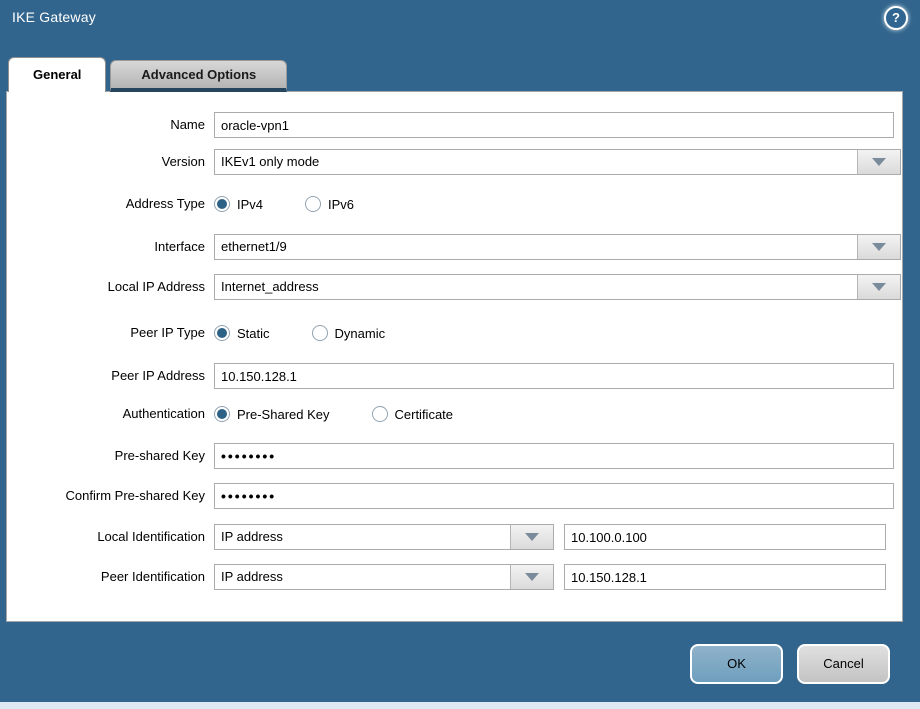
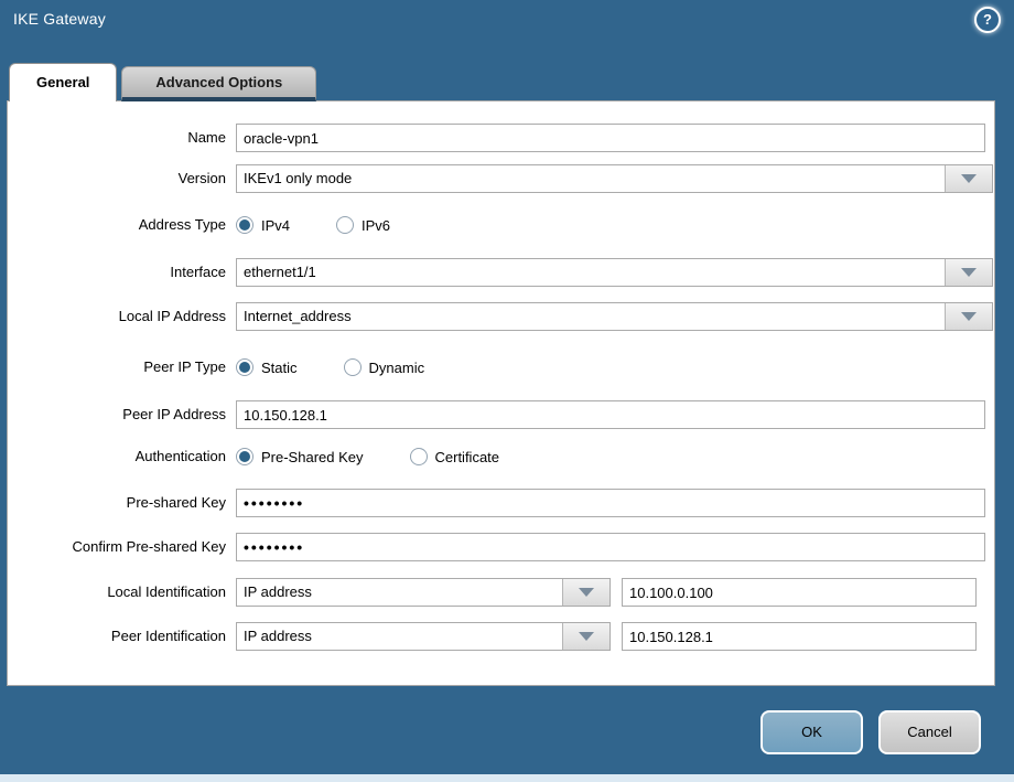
  IKE Gateway
  ?
  General
  Advanced Options
  Name
  oracle-vpn1
  Version
  IKEv1 only mode
  Address Type
  IPv4
  IPv6
  Interface
- ethernet1/9
+ ethernet1/1
  Local IP Address
  Internet_address
  Peer IP Type
  Static
  Dynamic
  Peer IP Address
  10.150.128.1
  Authentication
  Pre-Shared Key
  Certificate
  Pre-shared Key
  ••••••••
  Confirm Pre-shared Key
  ••••••••
  Local Identification
  IP address
  10.100.0.100
  Peer Identification
  IP address
  10.150.128.1
  OK
  Cancel
